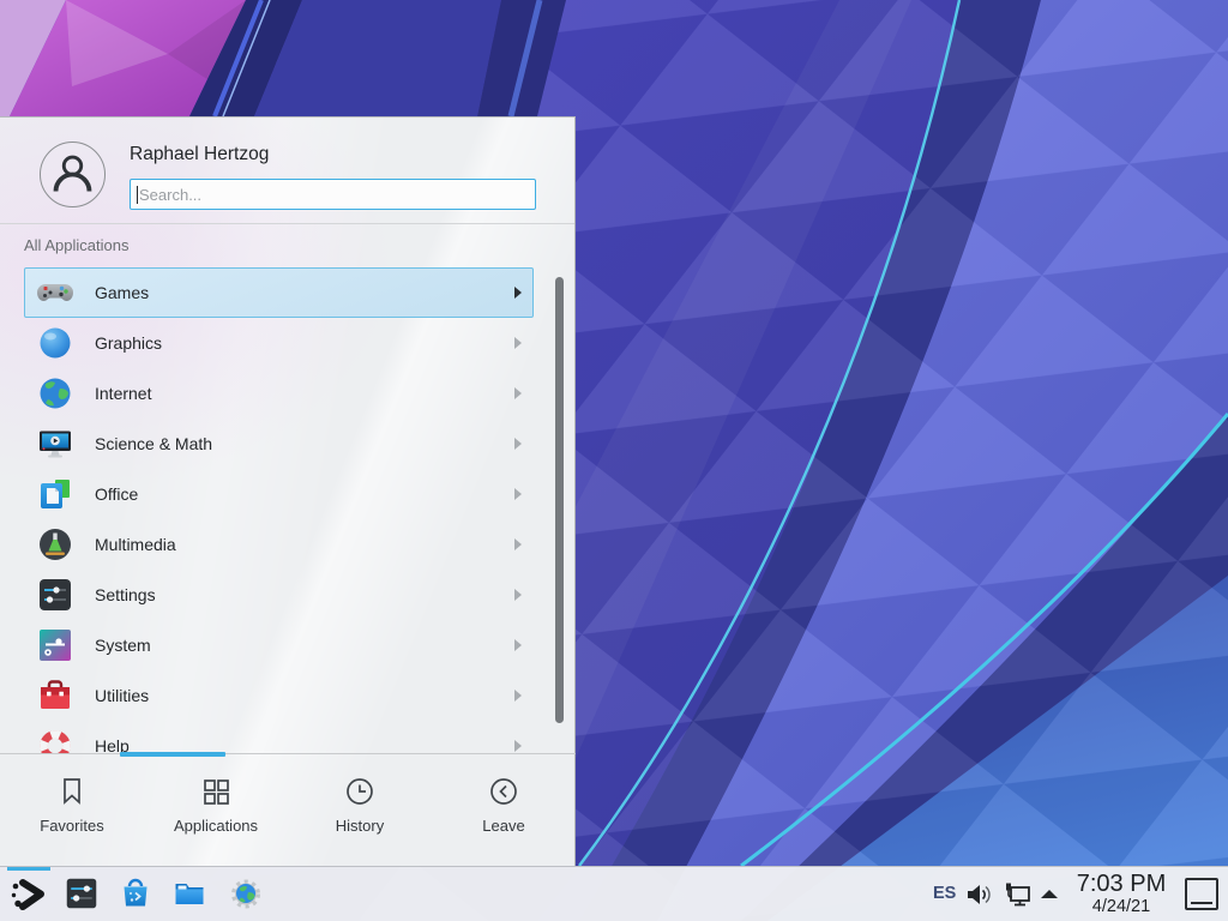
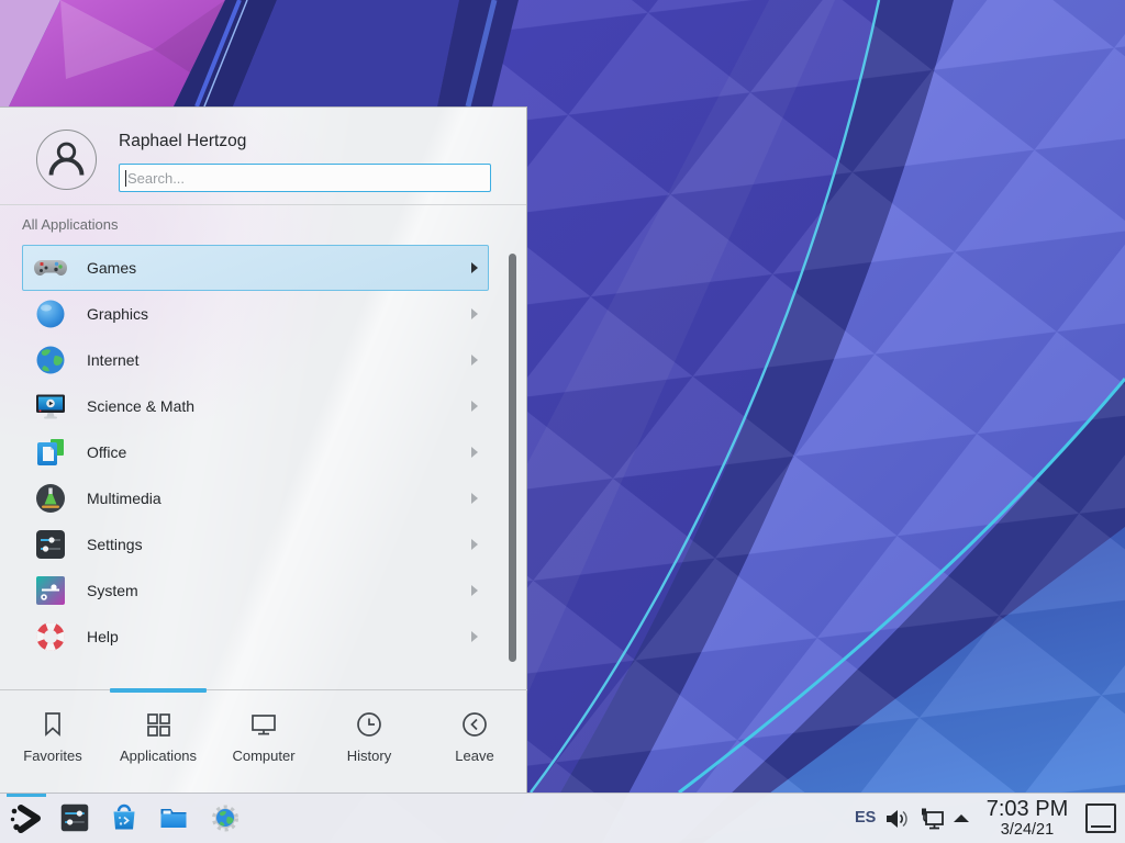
  Raphael Hertzog
  Search...
  All Applications
  Games
  Graphics
  Internet
  Science & Math
  Office
  Multimedia
  Settings
  System
- Utilities
  Help
  Favorites
  Applications
+ Computer
  History
  Leave
  ES
  7:03 PM
- 4/24/21
+ 3/24/21
